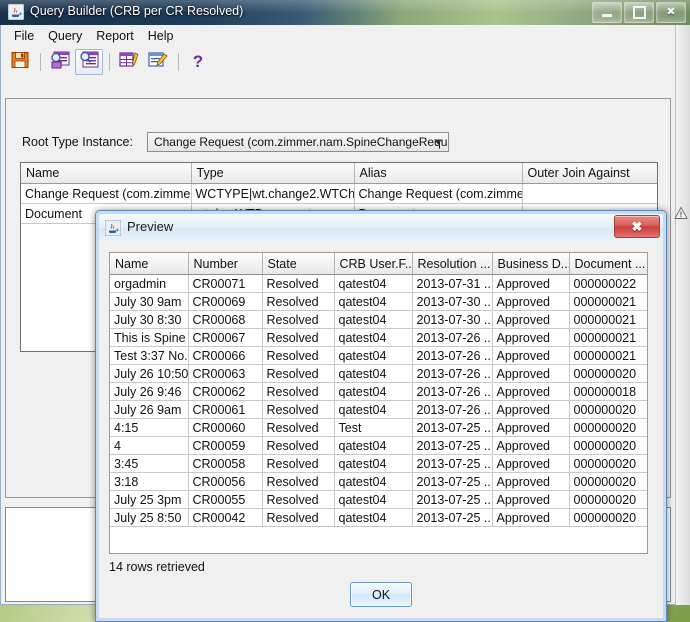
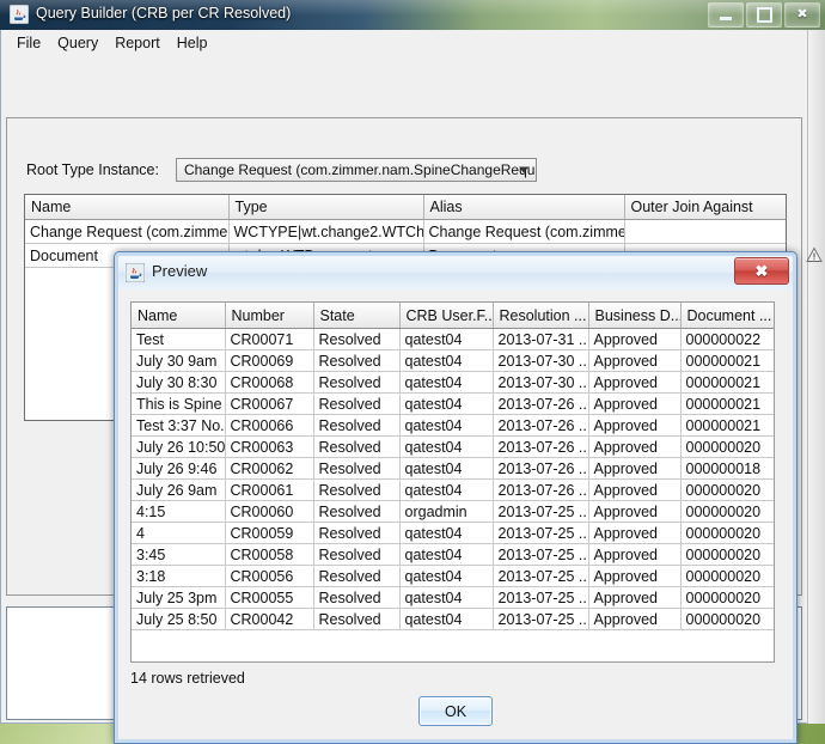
  ✖
  File
  Query
  Report
  Help
- ?
  Root Type Instance:
  Change Request (com.zimmer.nam.SpineChangeRequ
  Name	Type	Alias	Outer Join Against
  Change Request (com.zimme	WCTYPE|wt.change2.WTCh	Change Request (com.zimme
  Preview
  ✖
  Name	Number	State	CRB User.F..	Resolution ...	Business D..	Document ...
- orgadmin	CR00071	Resolved	qatest04	2013-07-31 ..	Approved	000000022
+ Test	CR00071	Resolved	qatest04	2013-07-31 ..	Approved	000000022
  July 30 9am	CR00069	Resolved	qatest04	2013-07-30 ..	Approved	000000021
  July 30 8:30	CR00068	Resolved	qatest04	2013-07-30 ..	Approved	000000021
  This is Spine	CR00067	Resolved	qatest04	2013-07-26 ..	Approved	000000021
  Test 3:37 No.	CR00066	Resolved	qatest04	2013-07-26 ..	Approved	000000021
  July 26 10:50	CR00063	Resolved	qatest04	2013-07-26 ..	Approved	000000020
  July 26 9:46	CR00062	Resolved	qatest04	2013-07-26 ..	Approved	000000018
  July 26 9am	CR00061	Resolved	qatest04	2013-07-26 ..	Approved	000000020
- 4:15	CR00060	Resolved	Test	2013-07-25 ..	Approved	000000020
+ 4:15	CR00060	Resolved	orgadmin	2013-07-25 ..	Approved	000000020
  4	CR00059	Resolved	qatest04	2013-07-25 ..	Approved	000000020
  3:45	CR00058	Resolved	qatest04	2013-07-25 ..	Approved	000000020
  3:18	CR00056	Resolved	qatest04	2013-07-25 ..	Approved	000000020
  July 25 3pm	CR00055	Resolved	qatest04	2013-07-25 ..	Approved	000000020
  July 25 8:50	CR00042	Resolved	qatest04	2013-07-25 ..	Approved	000000020
  14 rows retrieved
  OK
